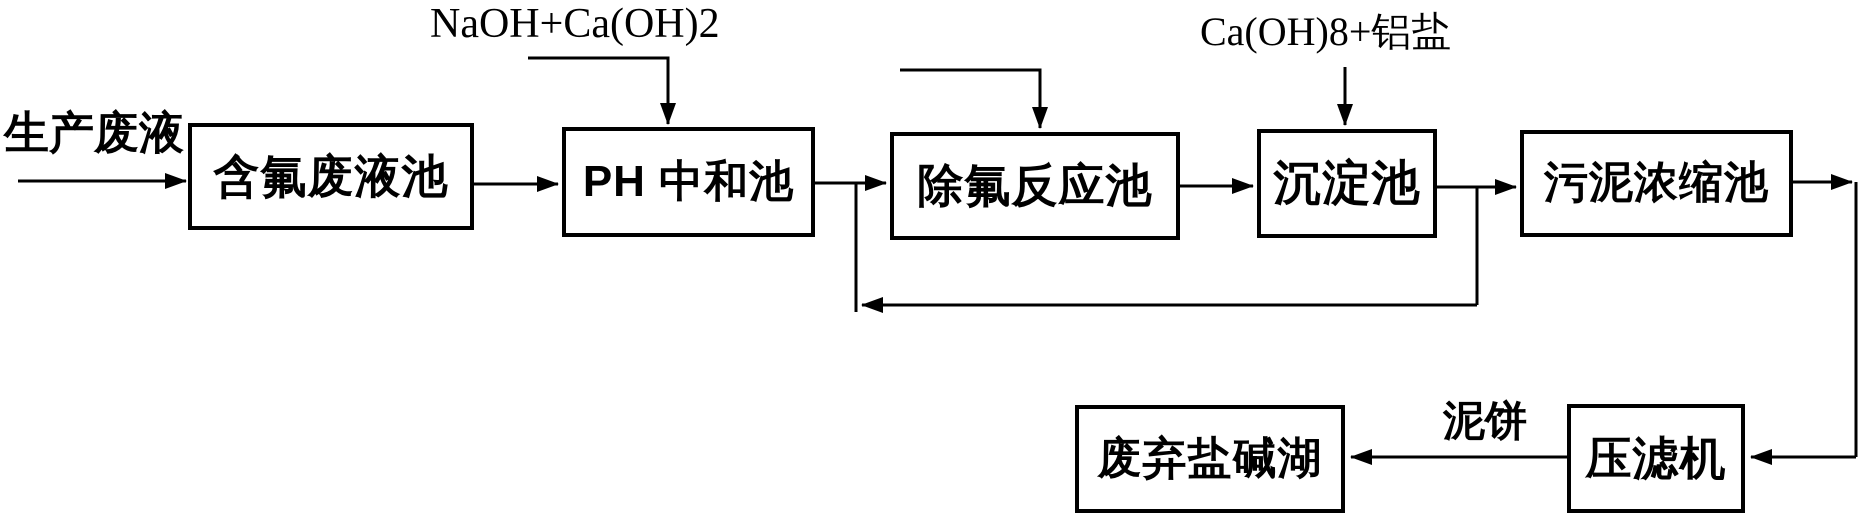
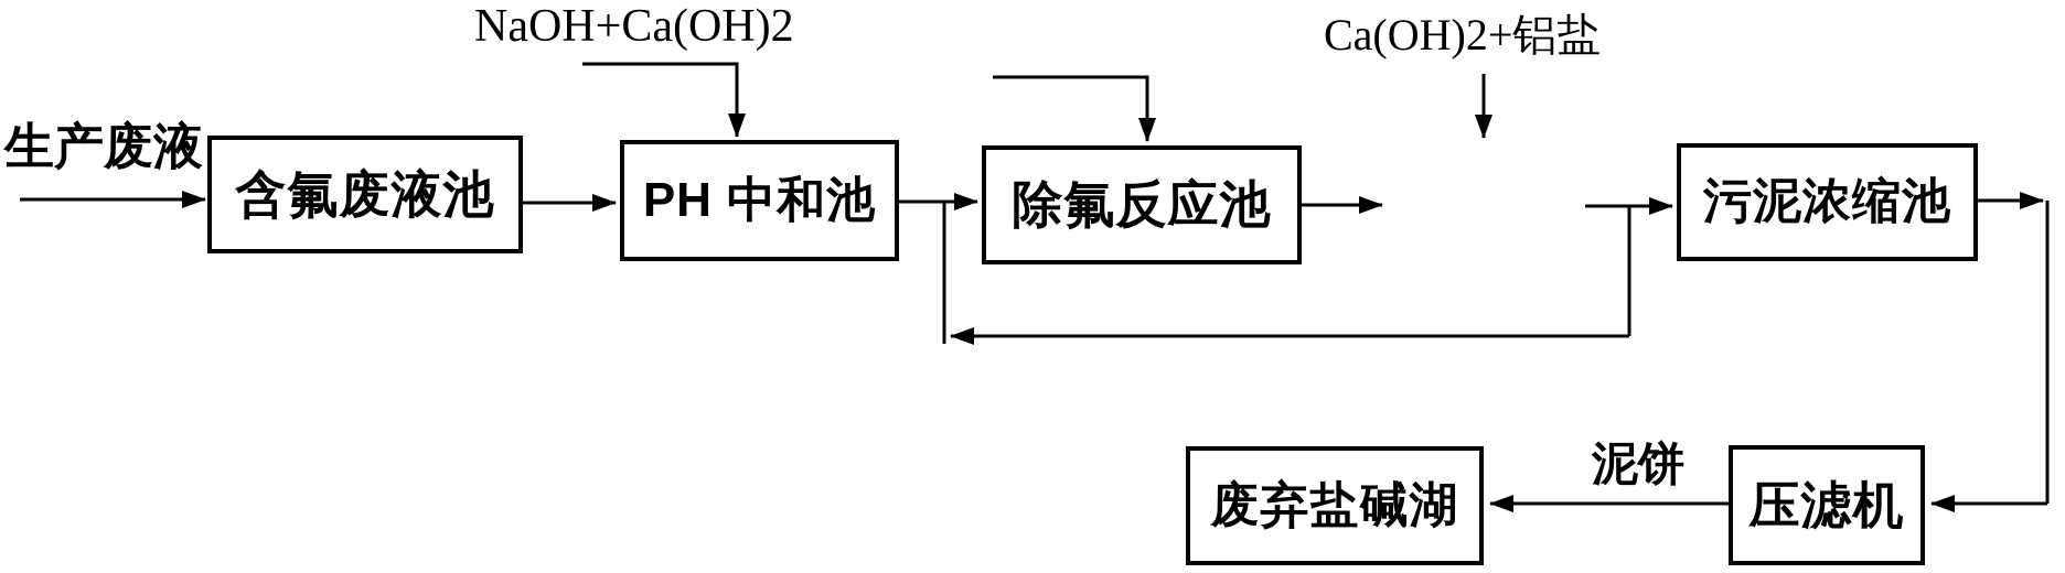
  生产废液
  NaOH+Ca(OH)2
- Ca(OH)8+铝盐
+ Ca(OH)2+铝盐
  泥饼
  含氟废液池
  PH 中和池
  除氟反应池
- 沉淀池
  污泥浓缩池
  压滤机
  废弃盐碱湖
